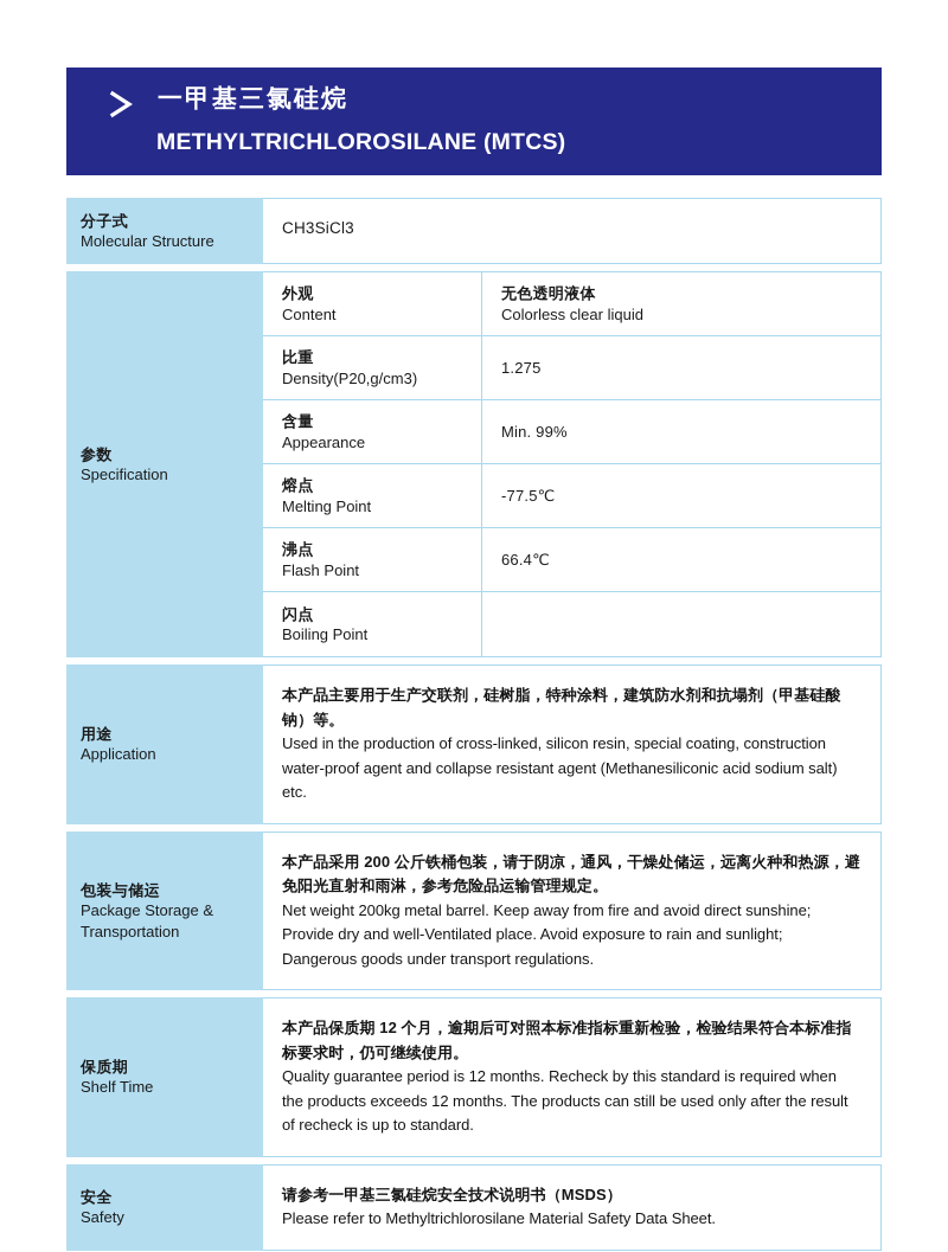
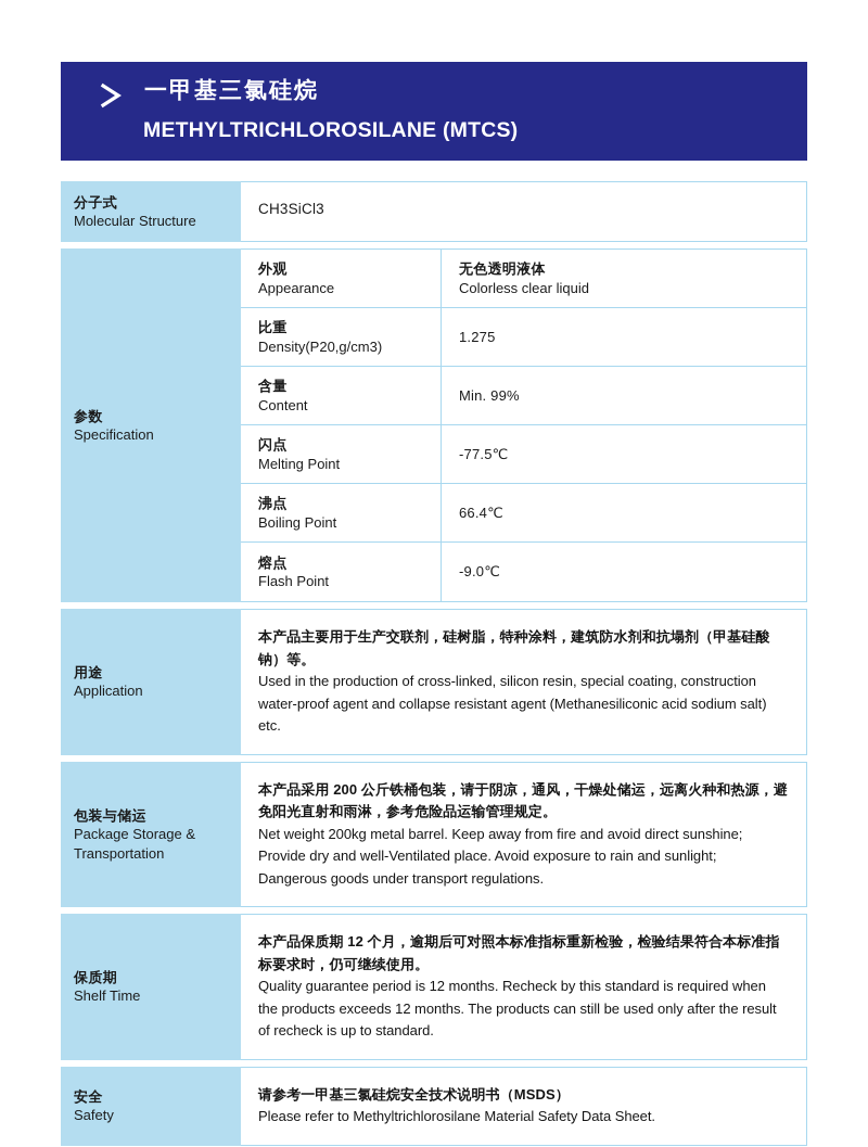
  一甲基三氯硅烷
  METHYLTRICHLOROSILANE (MTCS)
  分子式
  Molecular Structure
  CH3SiCl3
  参数
  Specification
  外观
- Content
+ Appearance
  无色透明液体
  Colorless clear liquid
  比重
  Density(P20,g/cm3)
  1.275
  含量
- Appearance
+ Content
  Min. 99%
- 熔点
+ 闪点
  Melting Point
  -77.5℃
  沸点
- Flash Point
+ Boiling Point
  66.4℃
- 闪点
+ 熔点
- Boiling Point
+ Flash Point
+ -9.0℃
  用途
  Application
  本产品主要用于生产交联剂，硅树脂，特种涂料，建筑防水剂和抗塌剂（甲基硅酸钠）等。
  Used in the production of cross-linked, silicon resin, special coating, construction water-proof agent and collapse resistant agent (Methanesiliconic acid sodium salt) etc.
  包装与储运
  Package Storage & Transportation
  本产品采用 200 公斤铁桶包装，请于阴凉，通风，干燥处储运，远离火种和热源，避免阳光直射和雨淋，参考危险品运输管理规定。
  Net weight 200kg metal barrel. Keep away from fire and avoid direct sunshine; Provide dry and well-Ventilated place. Avoid exposure to rain and sunlight; Dangerous goods under transport regulations.
  保质期
  Shelf Time
  本产品保质期 12 个月，逾期后可对照本标准指标重新检验，检验结果符合本标准指标要求时，仍可继续使用。
  Quality guarantee period is 12 months. Recheck by this standard is required when the products exceeds 12 months. The products can still be used only after the result of recheck is up to standard.
  安全
  Safety
  请参考一甲基三氯硅烷安全技术说明书（MSDS）
  Please refer to Methyltrichlorosilane Material Safety Data Sheet.
